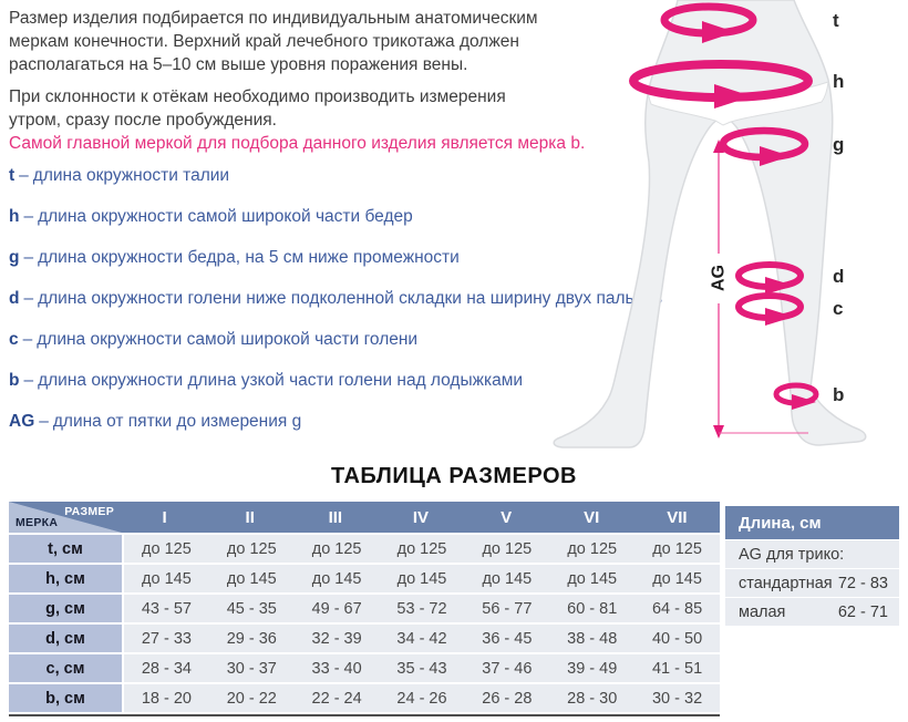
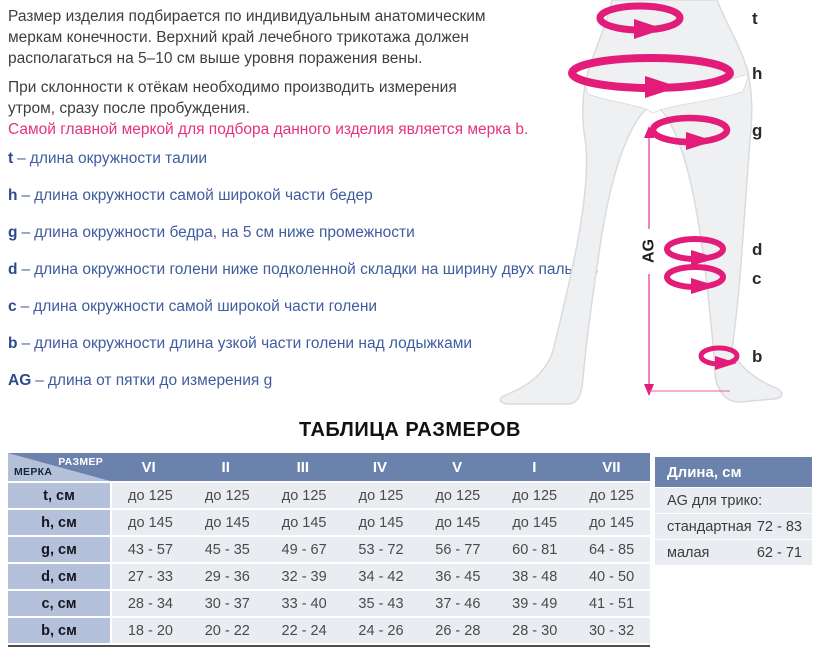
  Размер изделия подбирается по индивидуальным анатомическим
  меркам конечности. Верхний край лечебного трикотажа должен
  располагаться на 5–10 см выше уровня поражения вены.
  При склонности к отёкам необходимо производить измерения
  утром, сразу после пробуждения.
  Самой главной меркой для подбора данного изделия является мерка b.
  t – длина окружности талии
  h – длина окружности самой широкой части бедер
  g – длина окружности бедра, на 5 см ниже промежности
  d – длина окружности голени ниже подколенной складки на ширину двух паль
  c – длина окружности самой широкой части голени
  b – длина окружности длина узкой части голени над лодыжками
  AG – длина от пятки до измерения g
  t
  h
  g
  d
  c
  b
  ТАБЛИЦА РАЗМЕРОВ
  РАЗМЕР
  МЕРКА
- I
+ VI
  II
  III
  IV
  V
- VI
+ I
  VII
  t, см
  до 125
  до 125
  до 125
  до 125
  до 125
  до 125
  до 125
  h, см
  до 145
  до 145
  до 145
  до 145
  до 145
  до 145
  до 145
  g, см
  43 - 57
  45 - 35
  49 - 67
  53 - 72
  56 - 77
  60 - 81
  64 - 85
  d, см
  27 - 33
  29 - 36
  32 - 39
  34 - 42
  36 - 45
  38 - 48
  40 - 50
  c, см
  28 - 34
  30 - 37
  33 - 40
  35 - 43
  37 - 46
  39 - 49
  41 - 51
  b, см
  18 - 20
  20 - 22
  22 - 24
  24 - 26
  26 - 28
  28 - 30
  30 - 32
  Длина, см
  AG для трико:
  стандартная
  72 - 83
  малая
  62 - 71
